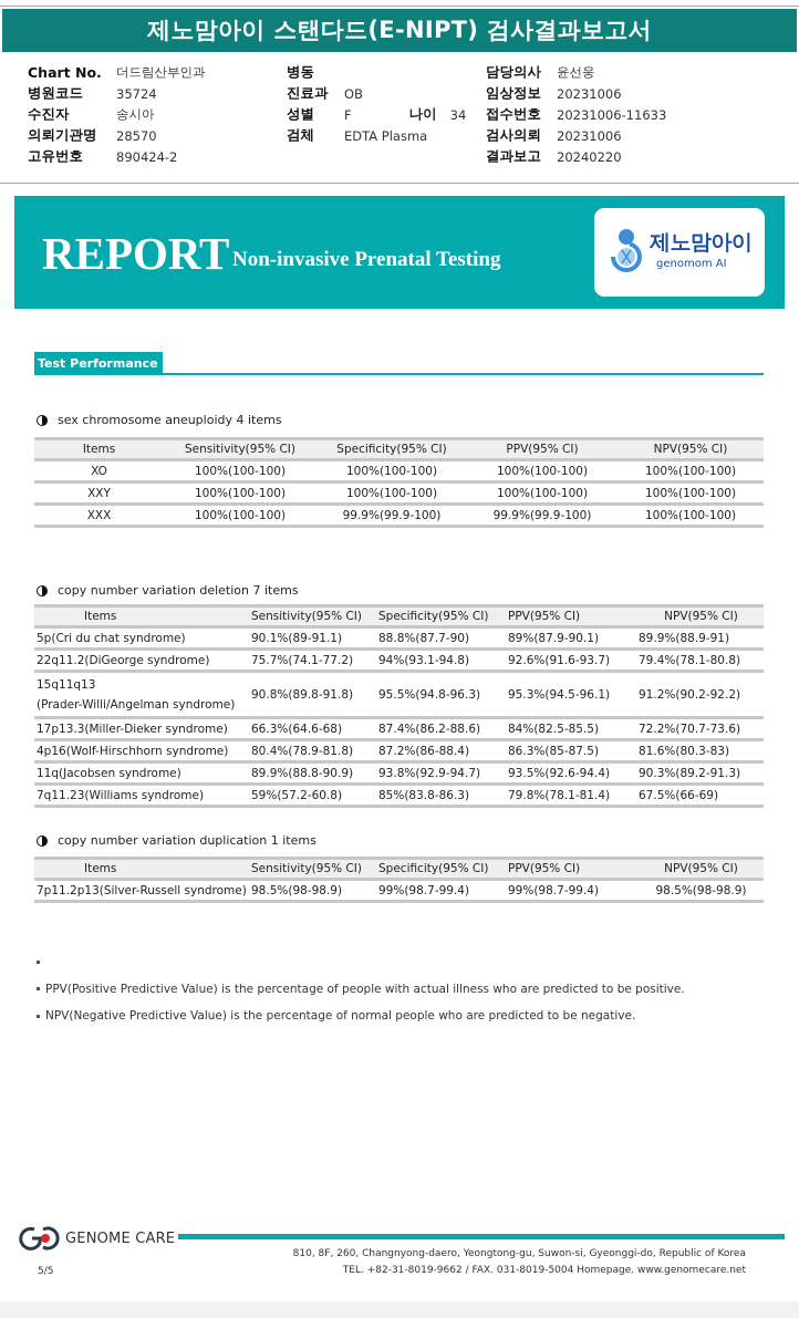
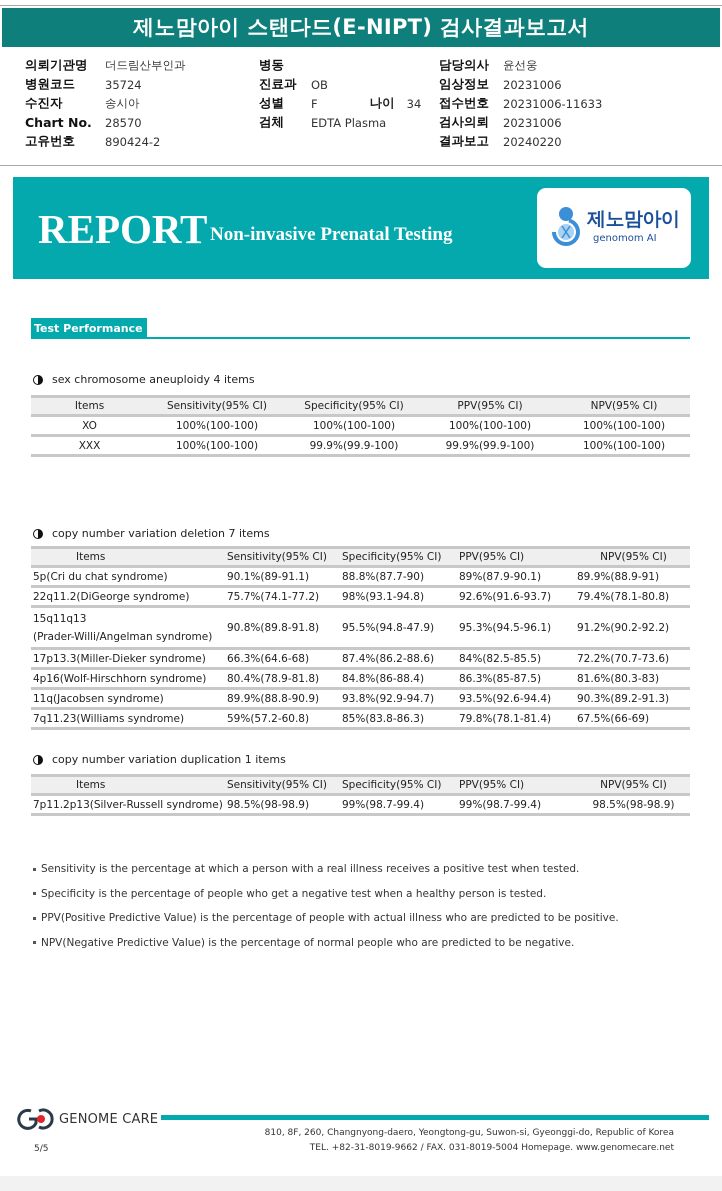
  제노맘아이 스탠다드(E-NIPT) 검사결과보고서
- Chart No.
+ 의뢰기관명
  더드림산부인과
  병원코드
  35724
  수진자
  송시아
- 의뢰기관명
+ Chart No.
  28570
  고유번호
  890424-2
  병동
  진료과
  OB
  성별
  F
  나이
  34
  검체
  EDTA Plasma
  담당의사
  윤선웅
  임상정보
  20231006
  접수번호
  20231006-11633
  검사의뢰
  20231006
  결과보고
  20240220
  REPORT
  Non-invasive Prenatal Testing
  제노맘아이
  genomom AI
  Test Performance
  sex chromosome aneuploidy 4 items
  Items	Sensitivity(95% CI)	Specificity(95% CI)	PPV(95% CI)	NPV(95% CI)
  XO	100%(100-100)	100%(100-100)	100%(100-100)	100%(100-100)
- XXY	100%(100-100)	100%(100-100)	100%(100-100)	100%(100-100)
  XXX	100%(100-100)	99.9%(99.9-100)	99.9%(99.9-100)	100%(100-100)
  copy number variation deletion 7 items
  Items	Sensitivity(95% CI)	Specificity(95% CI)	PPV(95% CI)	NPV(95% CI)
  5p(Cri du chat syndrome)	90.1%(89-91.1)	88.8%(87.7-90)	89%(87.9-90.1)	89.9%(88.9-91)
- 22q11.2(DiGeorge syndrome)	75.7%(74.1-77.2)	94%(93.1-94.8)	92.6%(91.6-93.7)	79.4%(78.1-80.8)
+ 22q11.2(DiGeorge syndrome)	75.7%(74.1-77.2)	98%(93.1-94.8)	92.6%(91.6-93.7)	79.4%(78.1-80.8)
- 15q11q13(Prader-Willi/Angelman syndrome)	90.8%(89.8-91.8)	95.5%(94.8-96.3)	95.3%(94.5-96.1)	91.2%(90.2-92.2)
+ 15q11q13(Prader-Willi/Angelman syndrome)	90.8%(89.8-91.8)	95.5%(94.8-47.9)	95.3%(94.5-96.1)	91.2%(90.2-92.2)
  17p13.3(Miller-Dieker syndrome)	66.3%(64.6-68)	87.4%(86.2-88.6)	84%(82.5-85.5)	72.2%(70.7-73.6)
- 4p16(Wolf-Hirschhorn syndrome)	80.4%(78.9-81.8)	87.2%(86-88.4)	86.3%(85-87.5)	81.6%(80.3-83)
+ 4p16(Wolf-Hirschhorn syndrome)	80.4%(78.9-81.8)	84.8%(86-88.4)	86.3%(85-87.5)	81.6%(80.3-83)
  11q(Jacobsen syndrome)	89.9%(88.8-90.9)	93.8%(92.9-94.7)	93.5%(92.6-94.4)	90.3%(89.2-91.3)
  7q11.23(Williams syndrome)	59%(57.2-60.8)	85%(83.8-86.3)	79.8%(78.1-81.4)	67.5%(66-69)
  copy number variation duplication 1 items
  Items	Sensitivity(95% CI)	Specificity(95% CI)	PPV(95% CI)	NPV(95% CI)
  7p11.2p13(Silver-Russell syndrome)	98.5%(98-98.9)	99%(98.7-99.4)	99%(98.7-99.4)	98.5%(98-98.9)
+ Sensitivity is the percentage at which a person with a real illness receives a positive test when tested.
+ Specificity is the percentage of people who get a negative test when a healthy person is tested.
  PPV(Positive Predictive Value) is the percentage of people with actual illness who are predicted to be positive.
  NPV(Negative Predictive Value) is the percentage of normal people who are predicted to be negative.
  GENOME CARE
  810, 8F, 260, Changnyong-daero, Yeongtong-gu, Suwon-si, Gyeonggi-do, Republic of Korea
  TEL. +82-31-8019-9662 / FAX. 031-8019-5004 Homepage. www.genomecare.net
  5/5
